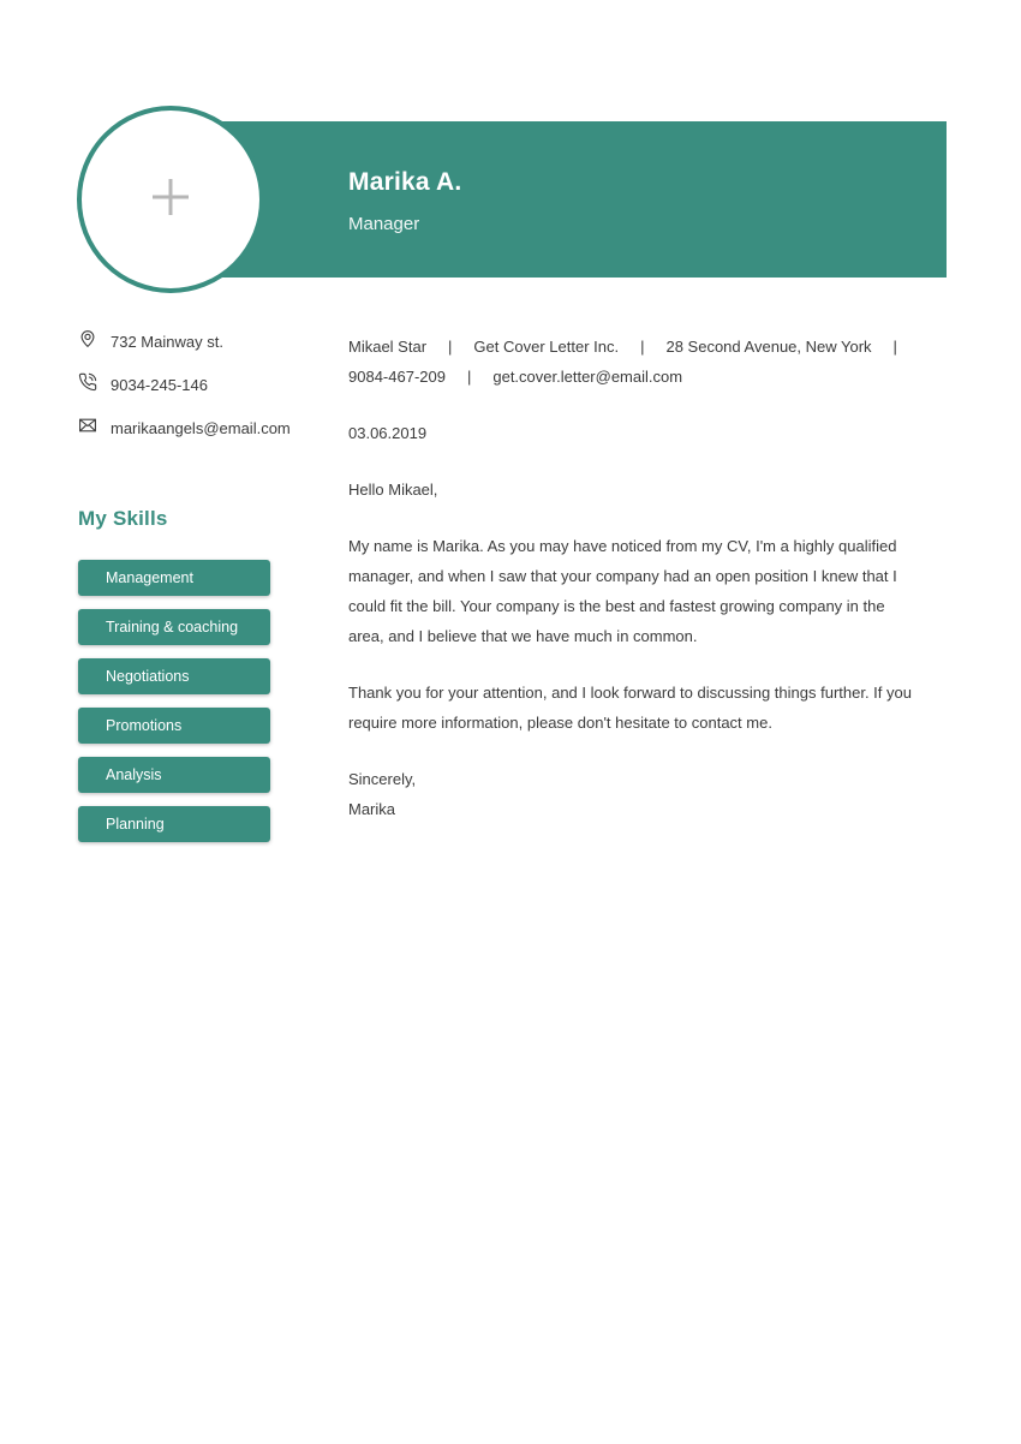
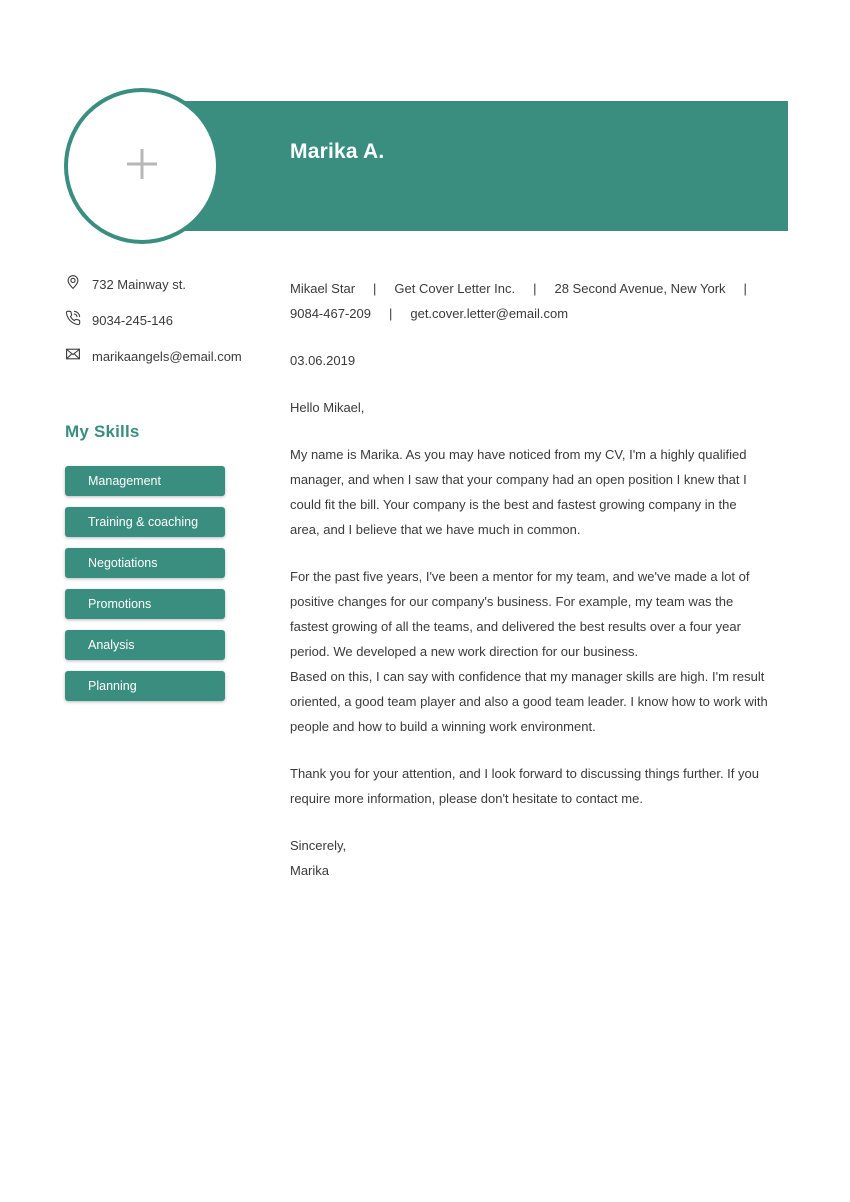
  Marika A.
- Manager
  732 Mainway st.
  9034-245-146
  marikaangels@email.com
  My Skills
  Management
  Training & coaching
  Negotiations
  Promotions
  Analysis
  Planning
  Mikael Star | Get Cover Letter Inc. | 28 Second Avenue, New York |
  9084-467-209 | get.cover.letter@email.com
  03.06.2019
  Hello Mikael,
  My name is Marika. As you may have noticed from my CV, I'm a highly qualified manager, and when I saw that your company had an open position I knew that I could fit the bill. Your company is the best and fastest growing company in the area, and I believe that we have much in common.
+ For the past five years, I've been a mentor for my team, and we've made a lot of positive changes for our company's business. For example, my team was the fastest growing of all the teams, and delivered the best results over a four year period. We developed a new work direction for our business.
+ Based on this, I can say with confidence that my manager skills are high. I'm result oriented, a good team player and also a good team leader. I know how to work with people and how to build a winning work environment.
  Thank you for your attention, and I look forward to discussing things further. If you require more information, please don't hesitate to contact me.
  Sincerely,
  Marika
